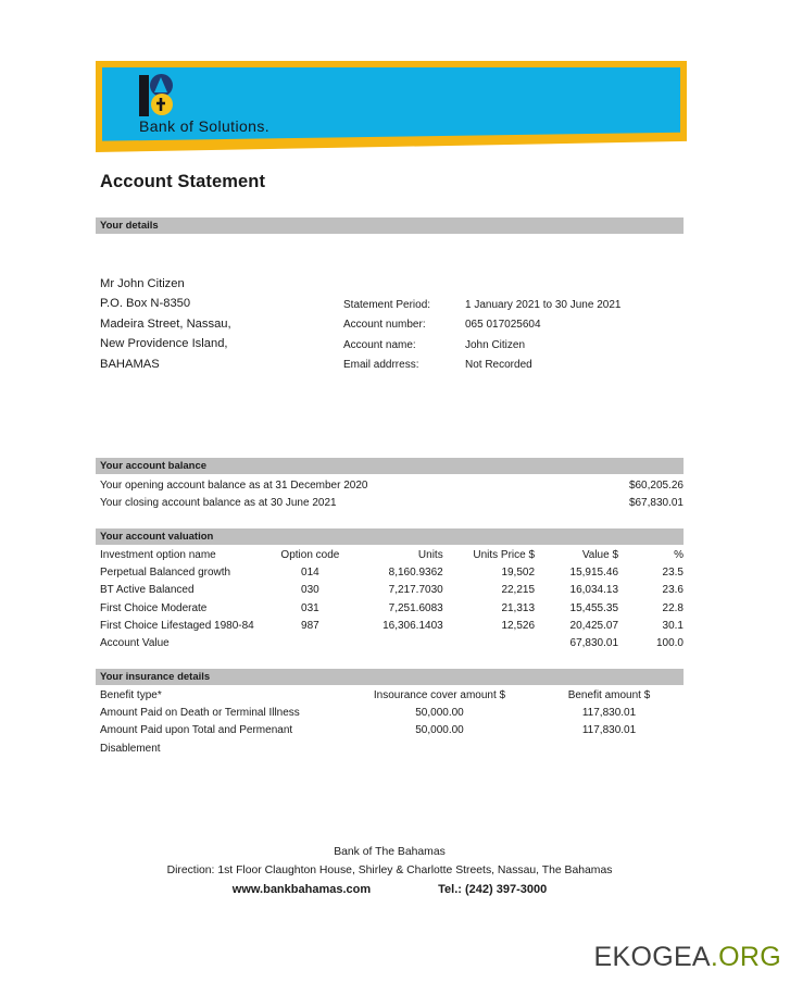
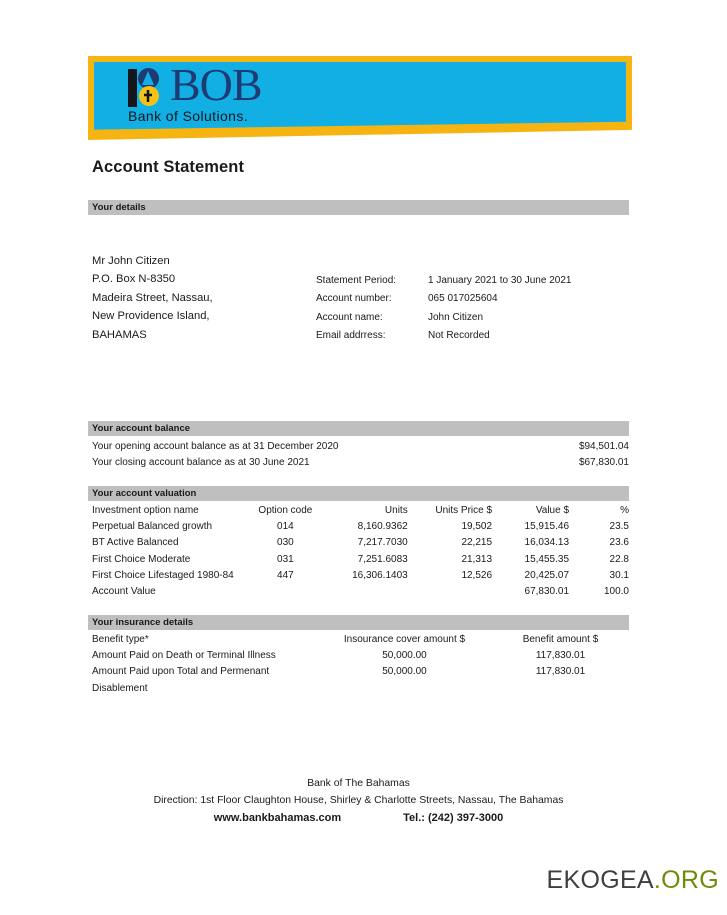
+ BOB
  Bank of Solutions.
  Account Statement
  Your details
  Mr John Citizen
  P.O. Box N-8350
  Madeira Street, Nassau,
  New Providence Island,
  BAHAMAS
  Statement Period: 1 January 2021 to 30 June 2021
  Account number: 065 017025604
  Account name: John Citizen
  Email addrress: Not Recorded
  Your account balance
  Your opening account balance as at 31 December 2020
- $60,205.26
+ $94,501.04
  Your closing account balance as at 30 June 2021
  $67,830.01
  Your account valuation
  Investment option name	Option code	Units	Units Price $	Value $	%
  Perpetual Balanced growth	014	8,160.9362	19,502	15,915.46	23.5
  BT Active Balanced	030	7,217.7030	22,215	16,034.13	23.6
  First Choice Moderate	031	7,251.6083	21,313	15,455.35	22.8
- First Choice Lifestaged 1980-84	987	16,306.1403	12,526	20,425.07	30.1
+ First Choice Lifestaged 1980-84	447	16,306.1403	12,526	20,425.07	30.1
  Account Value				67,830.01	100.0
  Your insurance details
  Benefit type*	Insourance cover amount $	Benefit amount $
  Amount Paid on Death or Terminal Illness	50,000.00	117,830.01
  Amount Paid upon Total and Permenant Disablement	50,000.00	117,830.01
  Bank of The Bahamas
  Direction: 1st Floor Claughton House, Shirley & Charlotte Streets, Nassau, The Bahamas
  www.bankbahamas.com Tel.: (242) 397-3000
  EKOGEA.ORG
